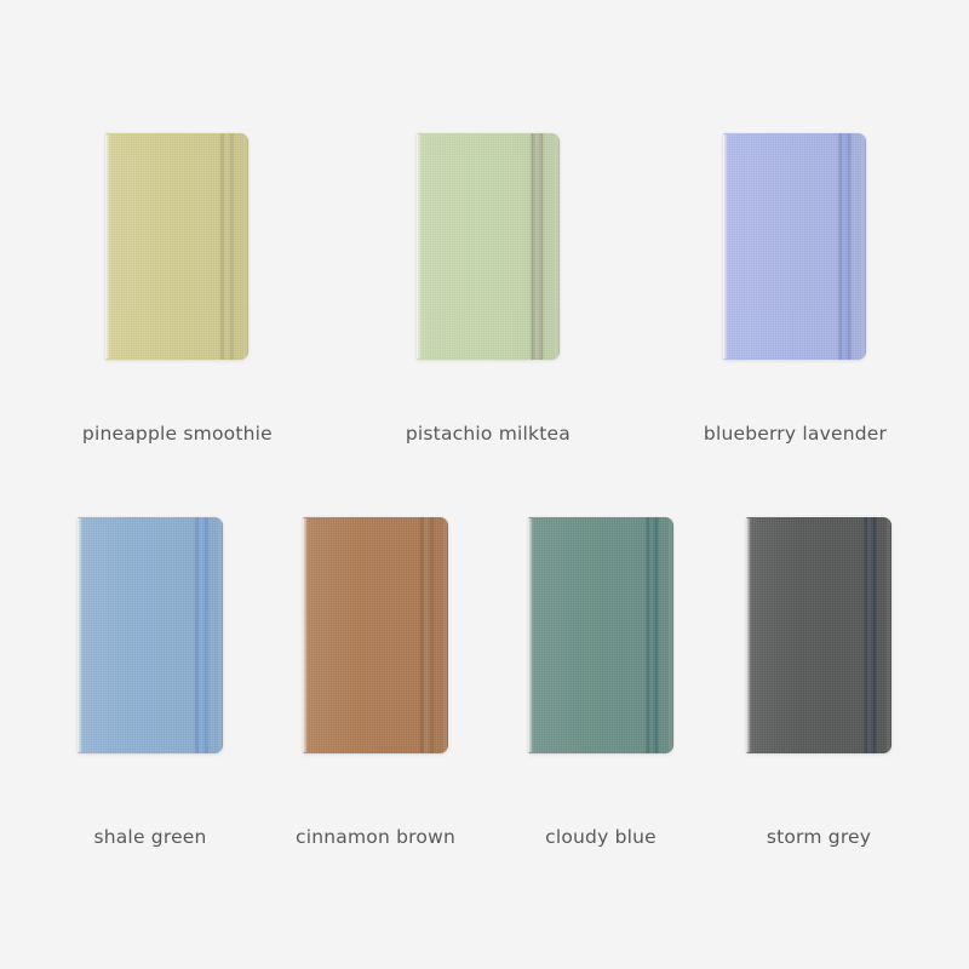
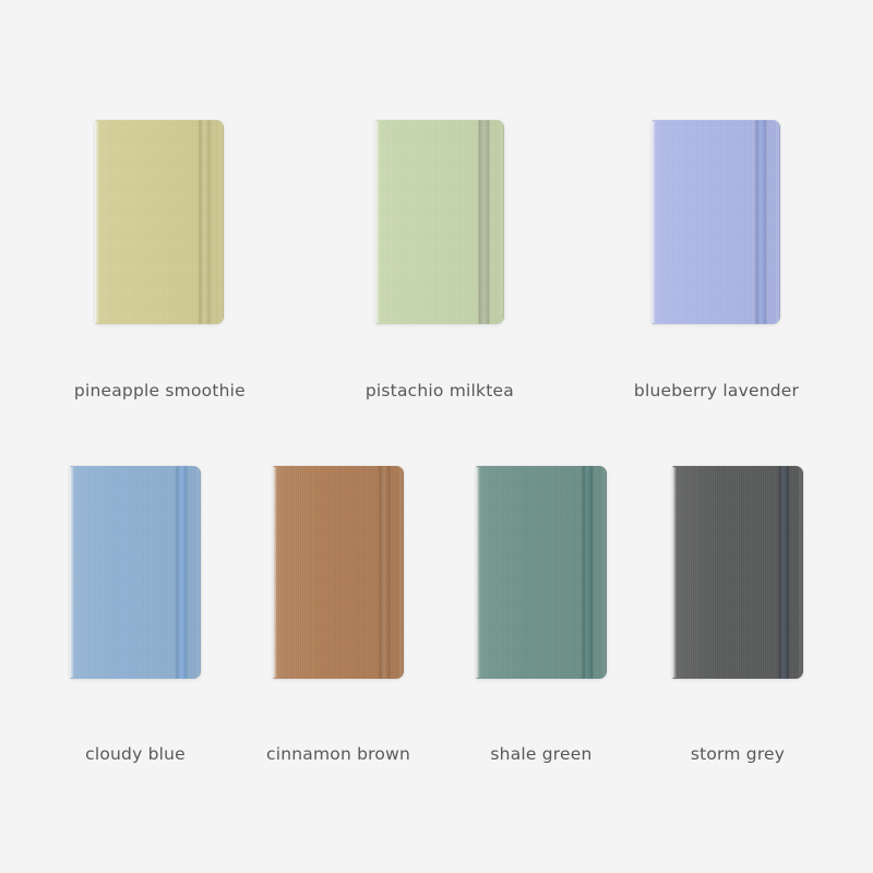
  pineapple smoothie
  pistachio milktea
  blueberry lavender
- shale green
+ cloudy blue
  cinnamon brown
- cloudy blue
+ shale green
  storm grey
